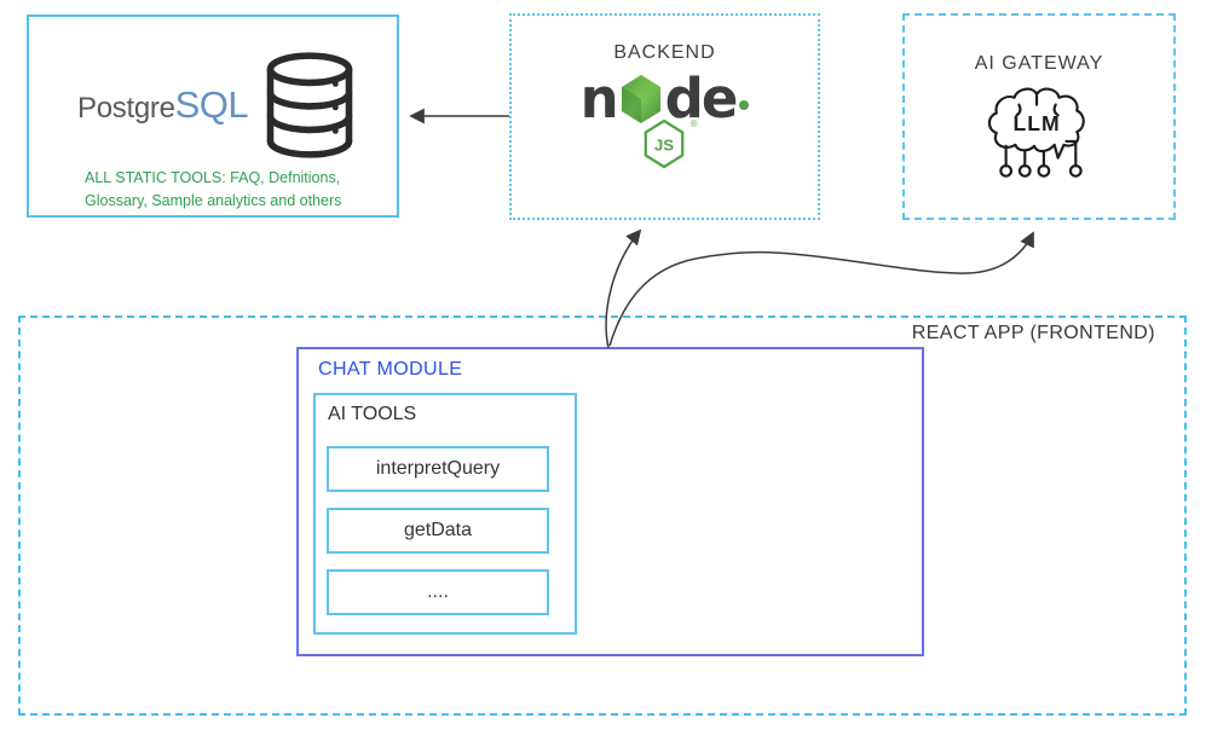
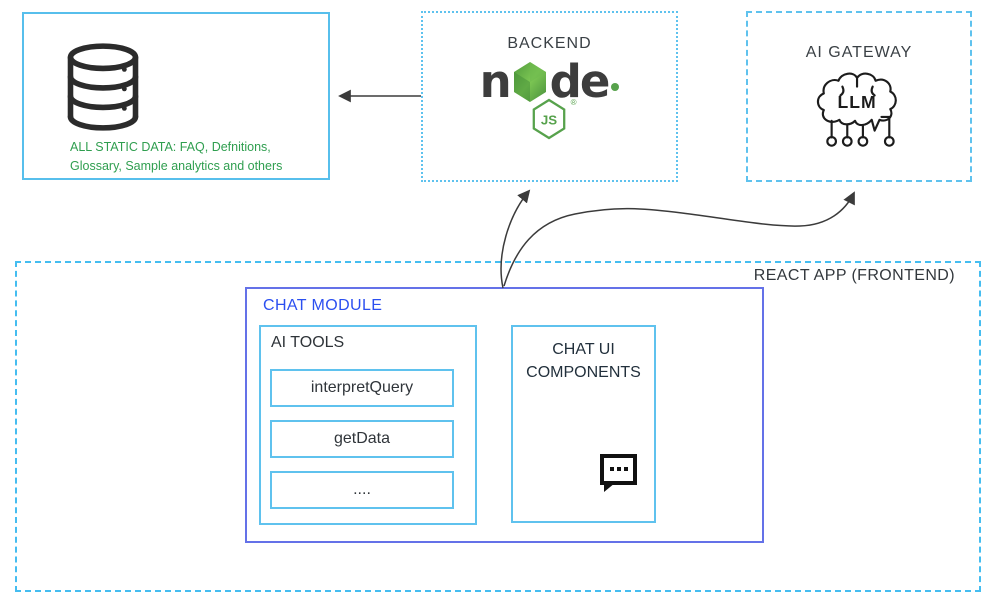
- Postgre
- SQL
- ALL STATIC TOOLS: FAQ, Defnitions, Glossary, Sample analytics and others
+ ALL STATIC DATA: FAQ, Defnitions, Glossary, Sample analytics and others
  BACKEND
  n
  d
  e
  JS
  ®
  AI GATEWAY
  LLM
  REACT APP (FRONTEND)
  CHAT MODULE
  AI TOOLS
  interpretQuery
  getData
  ....
+ CHAT UI COMPONENTS
